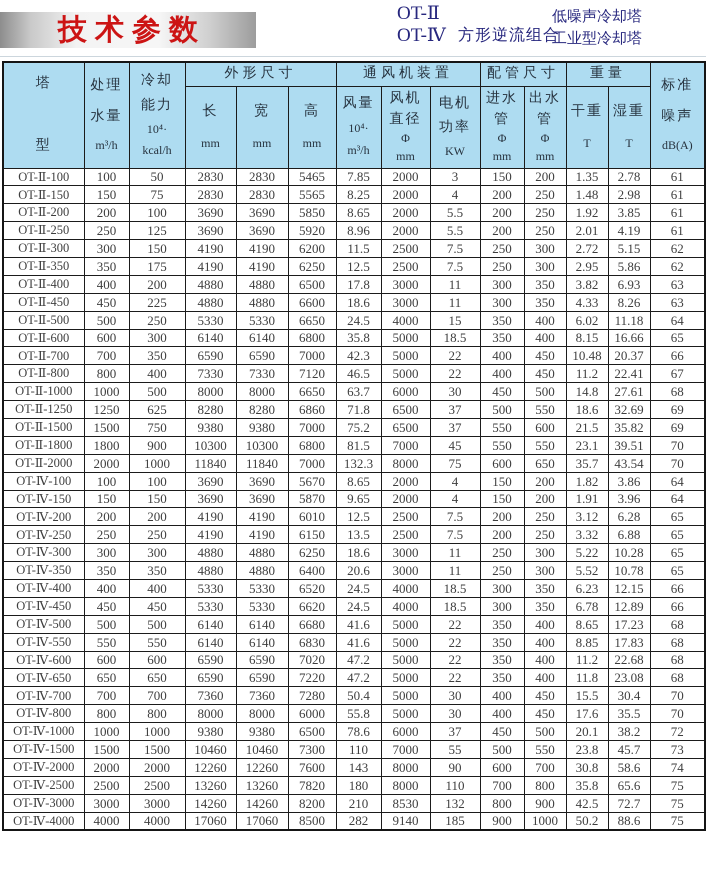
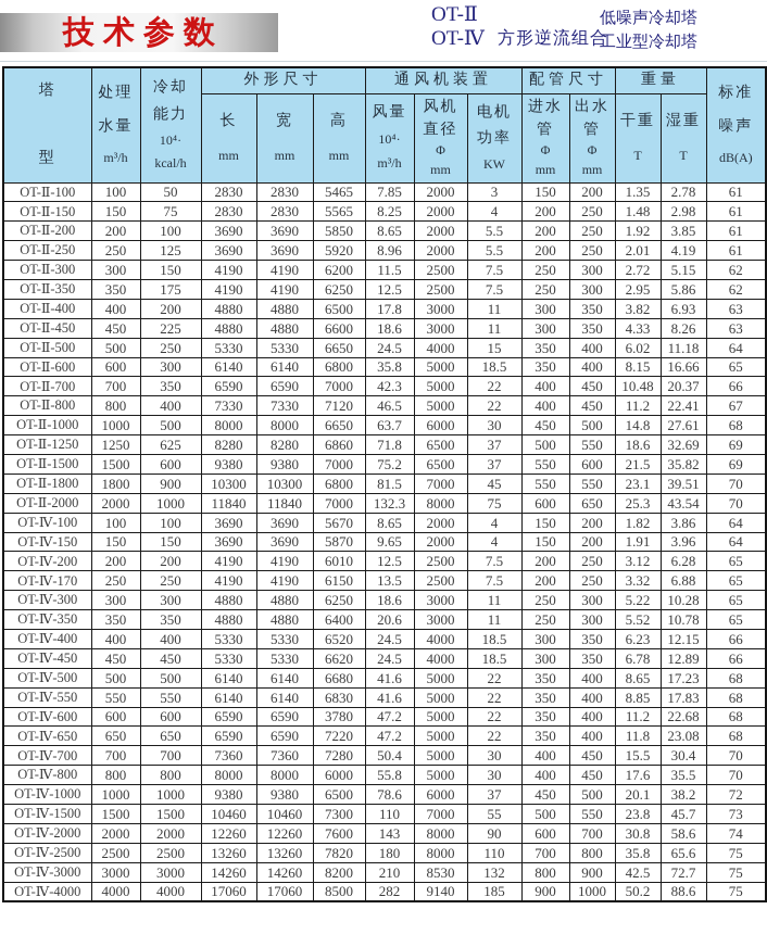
  技术参数
  OT-Ⅱ
  OT-Ⅳ
  方形逆流组合
  低噪声冷却塔
  工业型冷却塔
  塔 型	处理 水量 m³/h	冷却 能力 10⁴· kcal/h	外形尺寸	通风机装置	配管尺寸	重量	标准 噪声 dB(A)
  长 mm	宽 mm	高 mm	风量 10⁴· m³/h	风机 直径 Φ mm	电机 功率 KW	进水 管 Φ mm	出水 管 Φ mm	干重 T	湿重 T
  OT-Ⅱ-100	100	50	2830	2830	5465	7.85	2000	3	150	200	1.35	2.78	61
  OT-Ⅱ-150	150	75	2830	2830	5565	8.25	2000	4	200	250	1.48	2.98	61
  OT-Ⅱ-200	200	100	3690	3690	5850	8.65	2000	5.5	200	250	1.92	3.85	61
  OT-Ⅱ-250	250	125	3690	3690	5920	8.96	2000	5.5	200	250	2.01	4.19	61
  OT-Ⅱ-300	300	150	4190	4190	6200	11.5	2500	7.5	250	300	2.72	5.15	62
  OT-Ⅱ-350	350	175	4190	4190	6250	12.5	2500	7.5	250	300	2.95	5.86	62
  OT-Ⅱ-400	400	200	4880	4880	6500	17.8	3000	11	300	350	3.82	6.93	63
  OT-Ⅱ-450	450	225	4880	4880	6600	18.6	3000	11	300	350	4.33	8.26	63
  OT-Ⅱ-500	500	250	5330	5330	6650	24.5	4000	15	350	400	6.02	11.18	64
  OT-Ⅱ-600	600	300	6140	6140	6800	35.8	5000	18.5	350	400	8.15	16.66	65
  OT-Ⅱ-700	700	350	6590	6590	7000	42.3	5000	22	400	450	10.48	20.37	66
  OT-Ⅱ-800	800	400	7330	7330	7120	46.5	5000	22	400	450	11.2	22.41	67
  OT-Ⅱ-1000	1000	500	8000	8000	6650	63.7	6000	30	450	500	14.8	27.61	68
  OT-Ⅱ-1250	1250	625	8280	8280	6860	71.8	6500	37	500	550	18.6	32.69	69
- OT-Ⅱ-1500	1500	750	9380	9380	7000	75.2	6500	37	550	600	21.5	35.82	69
+ OT-Ⅱ-1500	1500	600	9380	9380	7000	75.2	6500	37	550	600	21.5	35.82	69
  OT-Ⅱ-1800	1800	900	10300	10300	6800	81.5	7000	45	550	550	23.1	39.51	70
- OT-Ⅱ-2000	2000	1000	11840	11840	7000	132.3	8000	75	600	650	35.7	43.54	70
+ OT-Ⅱ-2000	2000	1000	11840	11840	7000	132.3	8000	75	600	650	25.3	43.54	70
  OT-Ⅳ-100	100	100	3690	3690	5670	8.65	2000	4	150	200	1.82	3.86	64
  OT-Ⅳ-150	150	150	3690	3690	5870	9.65	2000	4	150	200	1.91	3.96	64
  OT-Ⅳ-200	200	200	4190	4190	6010	12.5	2500	7.5	200	250	3.12	6.28	65
- OT-Ⅳ-250	250	250	4190	4190	6150	13.5	2500	7.5	200	250	3.32	6.88	65
+ OT-Ⅳ-170	250	250	4190	4190	6150	13.5	2500	7.5	200	250	3.32	6.88	65
  OT-Ⅳ-300	300	300	4880	4880	6250	18.6	3000	11	250	300	5.22	10.28	65
  OT-Ⅳ-350	350	350	4880	4880	6400	20.6	3000	11	250	300	5.52	10.78	65
  OT-Ⅳ-400	400	400	5330	5330	6520	24.5	4000	18.5	300	350	6.23	12.15	66
  OT-Ⅳ-450	450	450	5330	5330	6620	24.5	4000	18.5	300	350	6.78	12.89	66
  OT-Ⅳ-500	500	500	6140	6140	6680	41.6	5000	22	350	400	8.65	17.23	68
  OT-Ⅳ-550	550	550	6140	6140	6830	41.6	5000	22	350	400	8.85	17.83	68
- OT-Ⅳ-600	600	600	6590	6590	7020	47.2	5000	22	350	400	11.2	22.68	68
+ OT-Ⅳ-600	600	600	6590	6590	3780	47.2	5000	22	350	400	11.2	22.68	68
  OT-Ⅳ-650	650	650	6590	6590	7220	47.2	5000	22	350	400	11.8	23.08	68
  OT-Ⅳ-700	700	700	7360	7360	7280	50.4	5000	30	400	450	15.5	30.4	70
  OT-Ⅳ-800	800	800	8000	8000	6000	55.8	5000	30	400	450	17.6	35.5	70
  OT-Ⅳ-1000	1000	1000	9380	9380	6500	78.6	6000	37	450	500	20.1	38.2	72
  OT-Ⅳ-1500	1500	1500	10460	10460	7300	110	7000	55	500	550	23.8	45.7	73
  OT-Ⅳ-2000	2000	2000	12260	12260	7600	143	8000	90	600	700	30.8	58.6	74
  OT-Ⅳ-2500	2500	2500	13260	13260	7820	180	8000	110	700	800	35.8	65.6	75
  OT-Ⅳ-3000	3000	3000	14260	14260	8200	210	8530	132	800	900	42.5	72.7	75
  OT-Ⅳ-4000	4000	4000	17060	17060	8500	282	9140	185	900	1000	50.2	88.6	75
